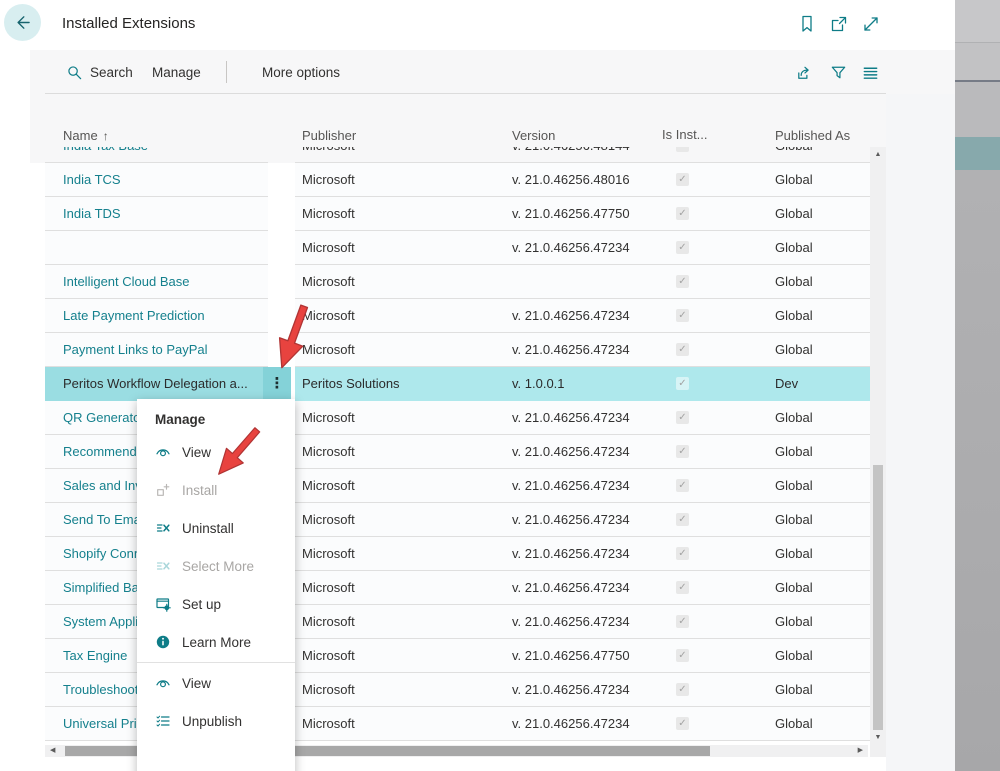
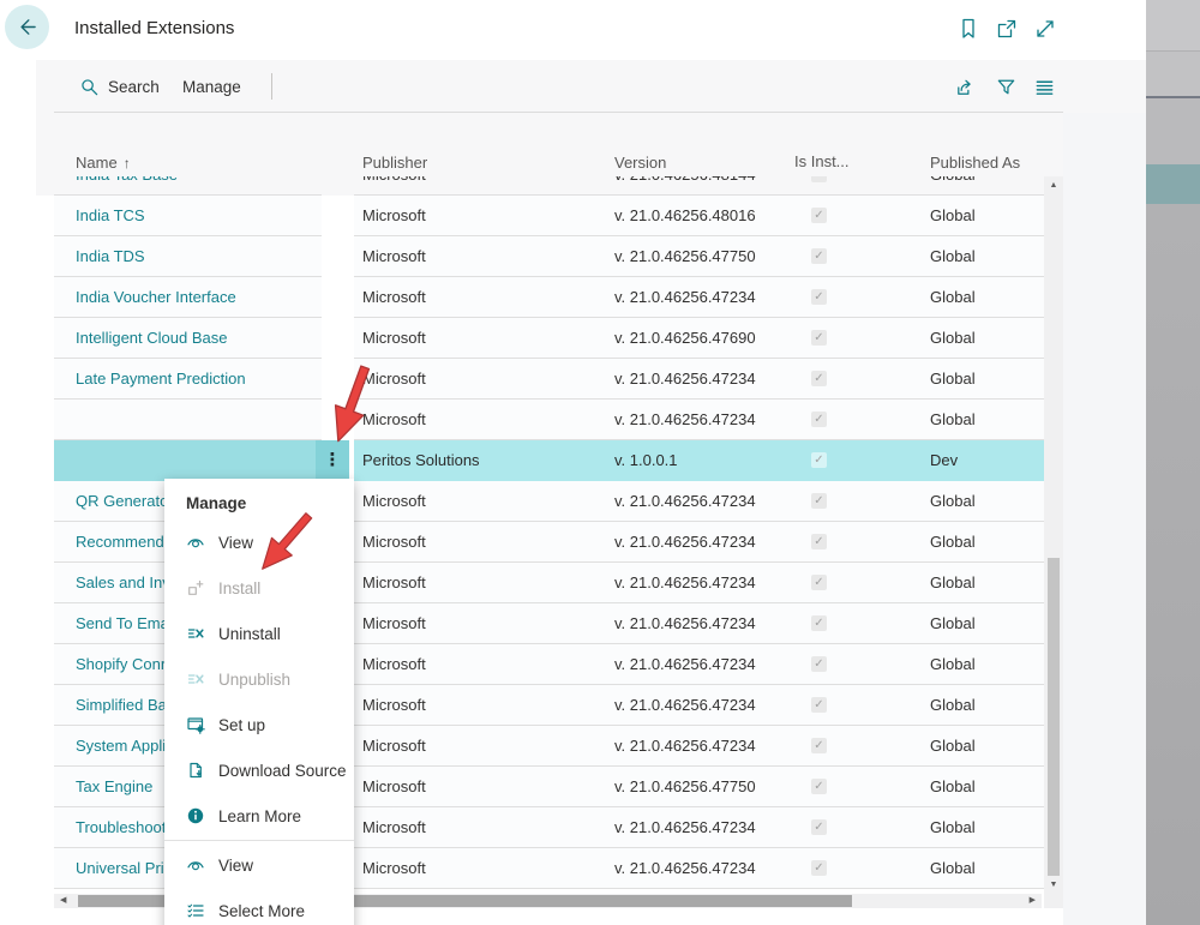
  Installed Extensions
  Search
  Manage
- More options
  Name ↑
  Publisher
  Version
  Is Inst...
  Published As
  India TCS
  Microsoft
  v. 21.0.46256.48016
  ✓
  Global
  India TDS
  Microsoft
  v. 21.0.46256.47750
  ✓
  Global
+ India Voucher Interface
  Microsoft
  v. 21.0.46256.47234
  ✓
  Global
  Intelligent Cloud Base
  Microsoft
+ v. 21.0.46256.47690
  ✓
  Global
  Late Payment Prediction
  Microsoft
  v. 21.0.46256.47234
  ✓
  Global
- Payment Links to PayPal
  Microsoft
  v. 21.0.46256.47234
  ✓
  Global
- Peritos Workflow Delegation a...
  ⋮
  Peritos Solutions
  v. 1.0.0.1
  ✓
  Dev
  QR Generat
  Microsoft
  v. 21.0.46256.47234
  ✓
  Global
  Microsoft
  v. 21.0.46256.47234
  ✓
  Global
  Microsoft
  v. 21.0.46256.47234
  ✓
  Global
  Microsoft
  v. 21.0.46256.47234
  ✓
  Global
  Microsoft
  v. 21.0.46256.47234
  ✓
  Global
  Microsoft
  v. 21.0.46256.47234
  ✓
  Global
  Microsoft
  v. 21.0.46256.47234
  ✓
  Global
  Tax Engine
  Microsoft
  v. 21.0.46256.47750
  ✓
  Global
  Troubleshoo
  Microsoft
  v. 21.0.46256.47234
  ✓
  Global
  Universal Pri
  Microsoft
  v. 21.0.46256.47234
  ✓
  Global
  Manage
  View
  Install
  Uninstall
- Select More
+ Unpublish
  Set up
+ Download Source
  Learn More
  View
- Unpublish
+ Select More
